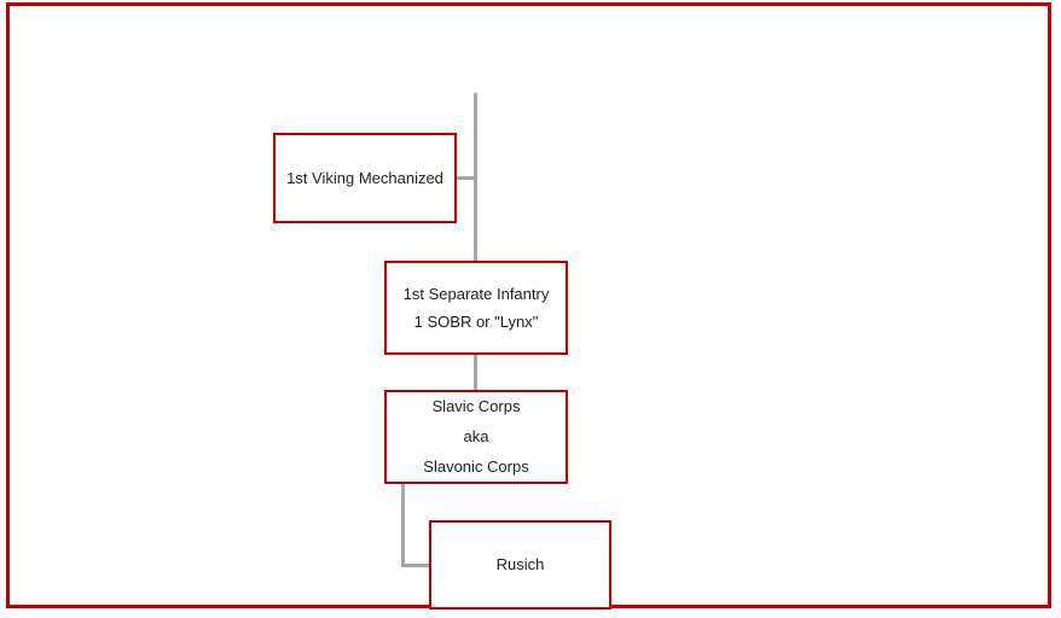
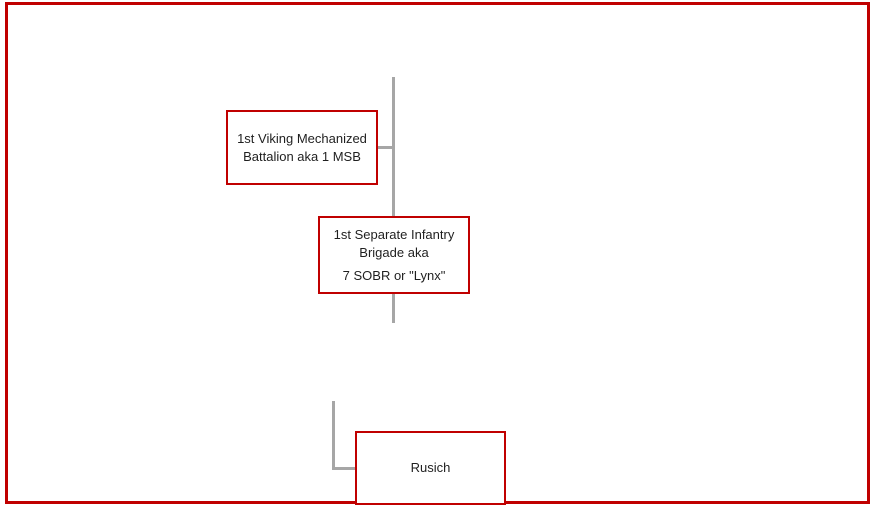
  1st Viking Mechanized
+ Battalion aka 1 MSB
  1st Separate Infantry
+ Brigade aka
- 1 SOBR or "Lynx"
+ 7 SOBR or "Lynx"
- Slavic Corps
- aka
- Slavonic Corps
  Rusich
